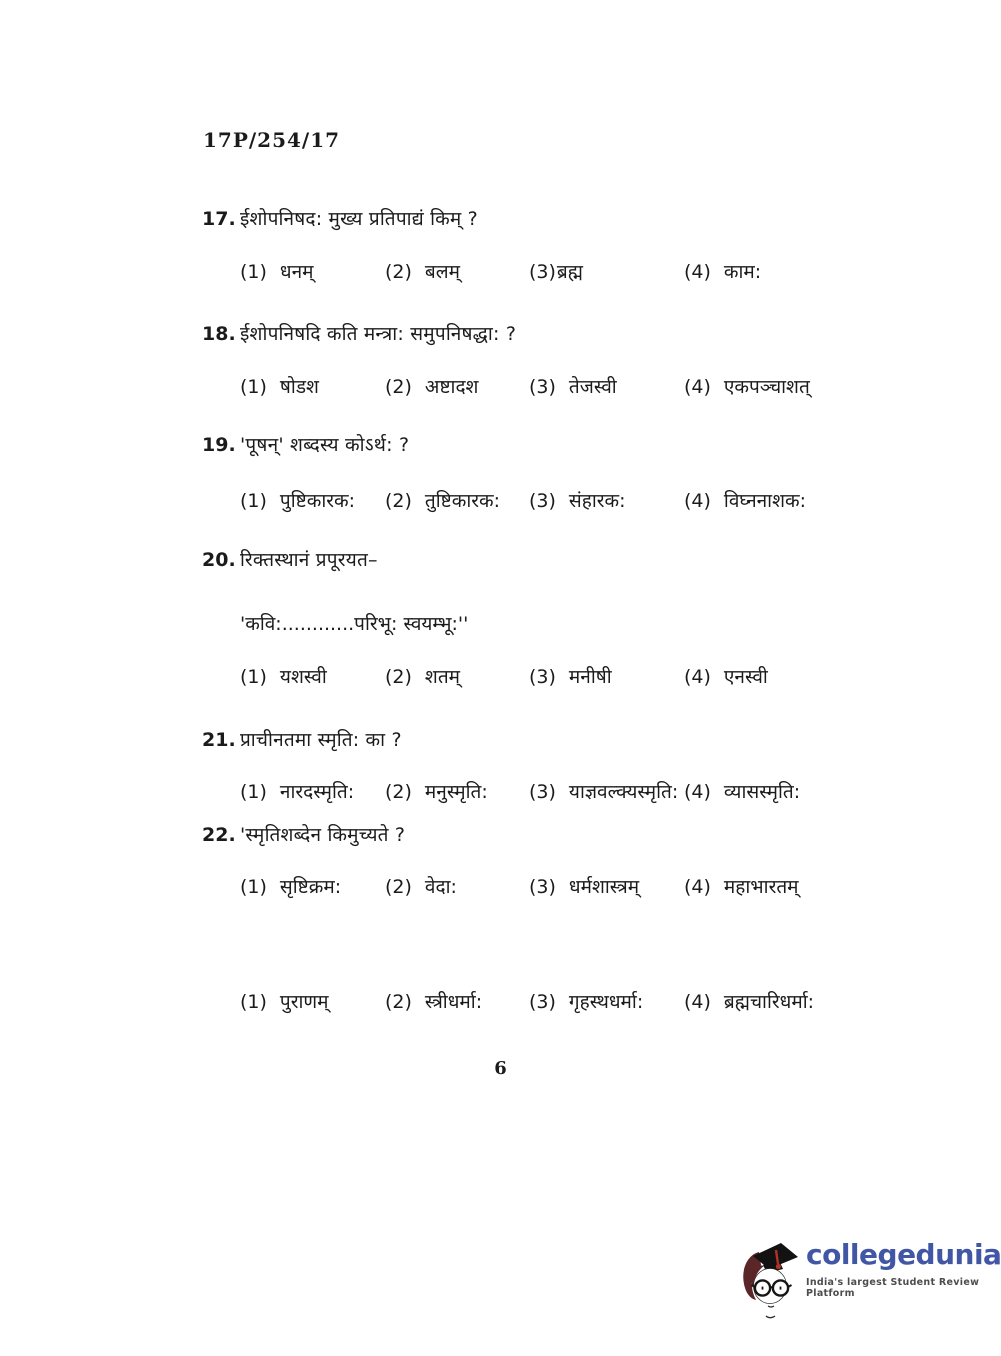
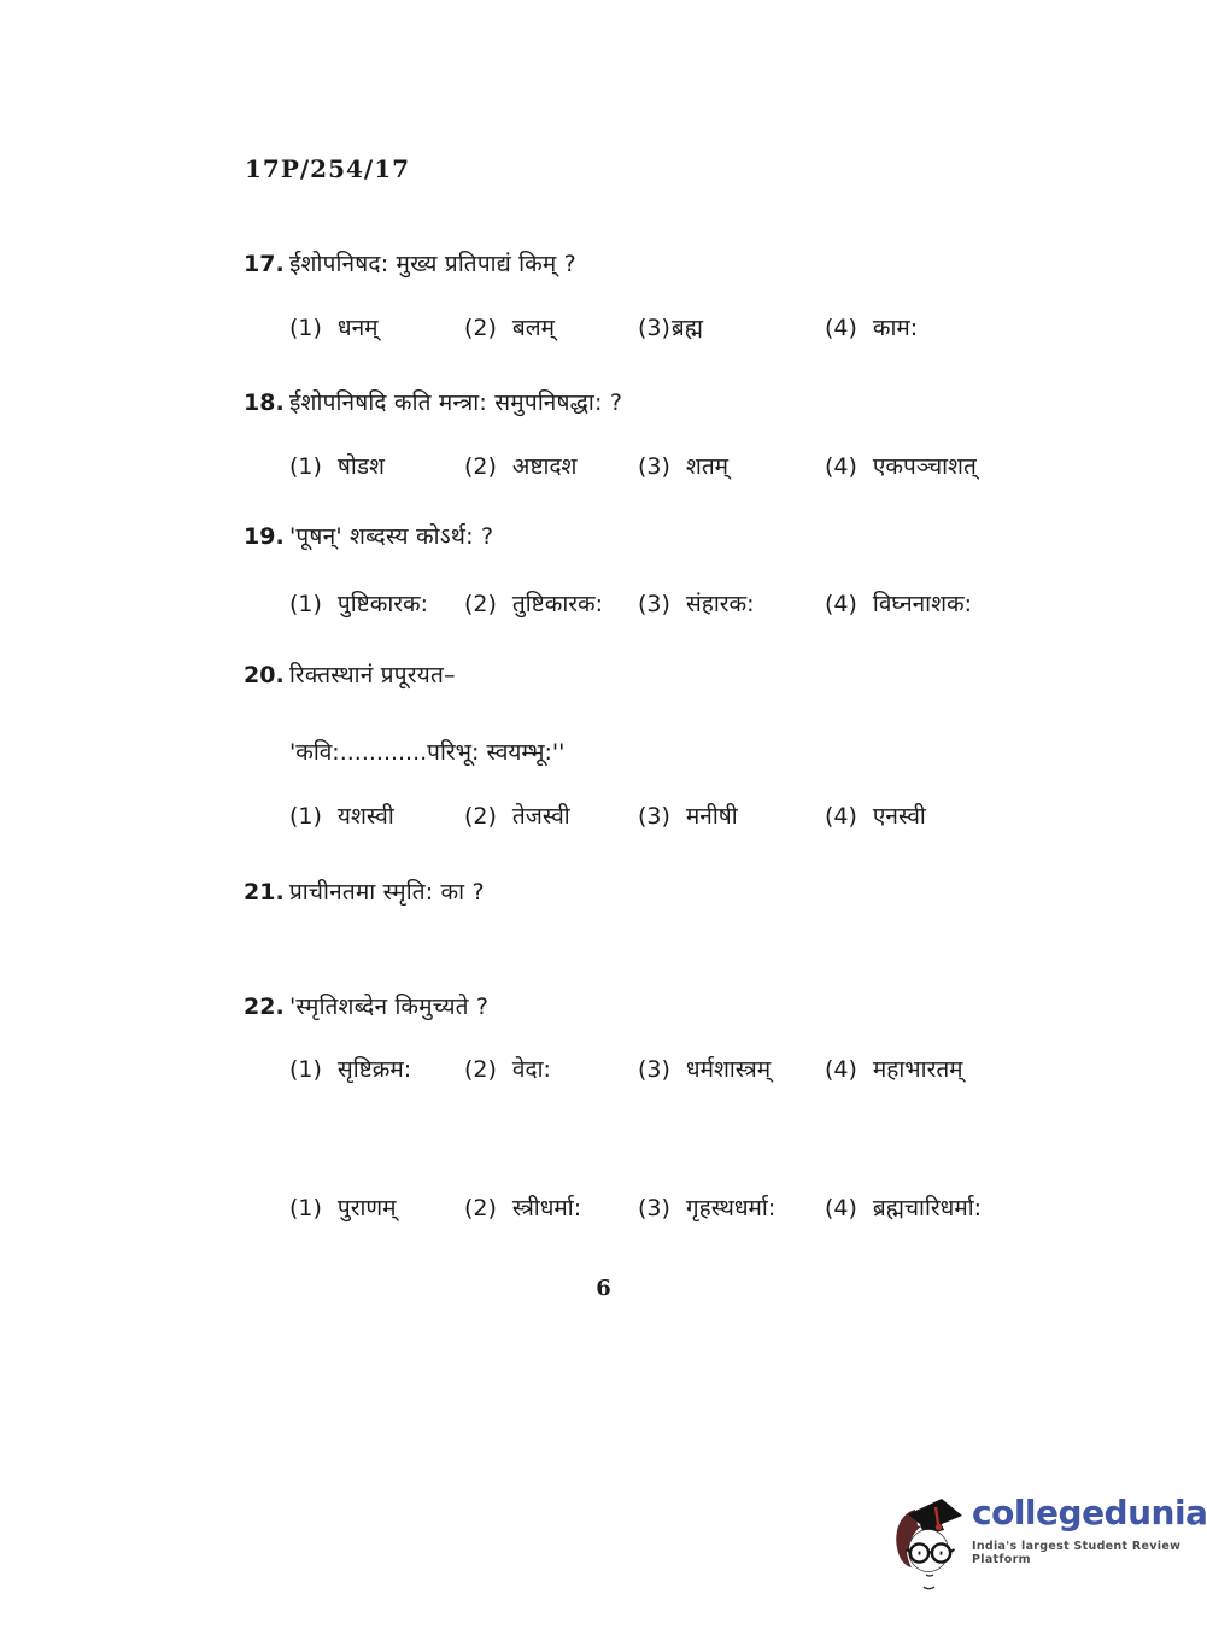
  17P/254/17
  17. ईशोपनिषद: मुख्य प्रतिपाद्यं किम् ?
  (1) धनम्
  (2) बलम्
  (3)ब्रह्म
  (4) काम:
  18. ईशोपनिषदि कति मन्त्रा: समुपनिषद्धा: ?
  (1) षोडश
  (2) अष्टादश
- (3) तेजस्वी
+ (3) शतम्
  (4) एकपञ्चाशत्
  19. 'पूषन्' शब्दस्य कोऽर्थ: ?
  (1) पुष्टिकारक:
  (2) तुष्टिकारक:
  (3) संहारक:
  (4) विघ्ननाशक:
  20. रिक्तस्थानं प्रपूरयत–
  'कवि:............परिभू: स्वयम्भू:''
  (1) यशस्वी
- (2) शतम्
+ (2) तेजस्वी
  (3) मनीषी
  (4) एनस्वी
  21. प्राचीनतमा स्मृति: का ?
- (1) नारदस्मृति:
- (2) मनुस्मृति:
- (3) याज्ञवल्क्यस्मृति:
- (4) व्यासस्मृति:
  22. 'स्मृतिशब्देन किमुच्यते ?
  (1) सृष्टिक्रम:
  (2) वेदा:
  (3) धर्मशास्त्रम्
  (4) महाभारतम्
  (1) पुराणम्
  (2) स्त्रीधर्मा:
  (3) गृहस्थधर्मा:
  (4) ब्रह्मचारिधर्मा:
  6
  collegedunia
  India's largest Student Review Platform
